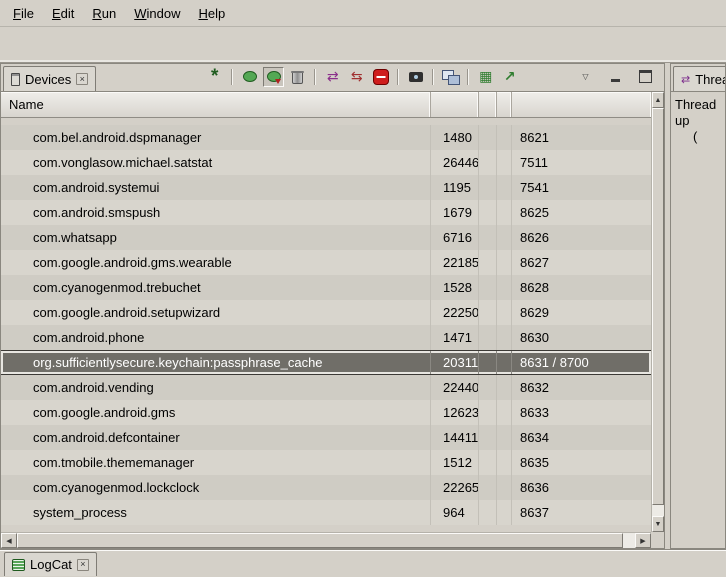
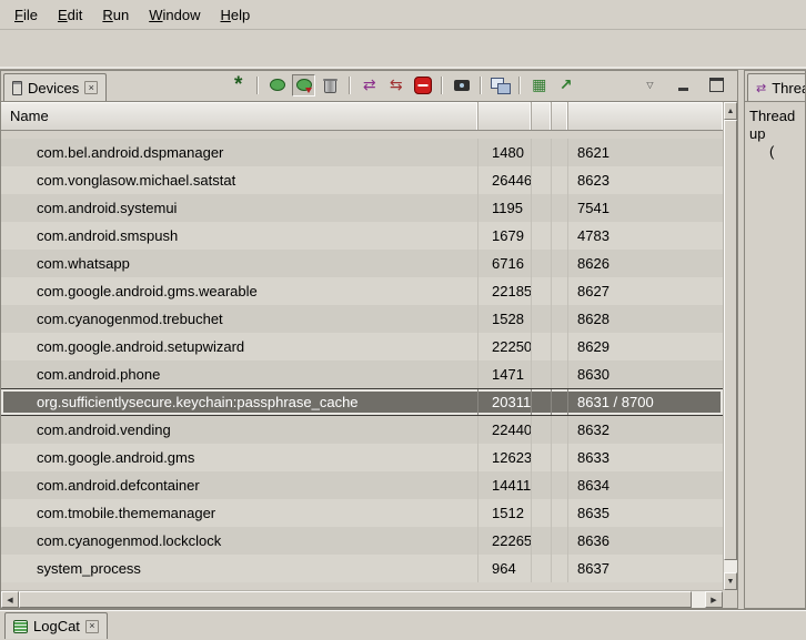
  File
  Edit
  Run
  Window
  Help
  Devices
  ×
  *
  ⇄
  ⇆
  ▦
  ↗
  ▽
  Name
  com.bel.android.dspmanager
  1480
  8621
  com.vonglasow.michael.satstat
  26446
- 7511
+ 8623
  com.android.systemui
  1195
  7541
  com.android.smspush
  1679
- 8625
+ 4783
  com.whatsapp
  6716
  8626
  com.google.android.gms.wearable
  22185
  8627
  com.cyanogenmod.trebuchet
  1528
  8628
  com.google.android.setupwizard
  22250
  8629
  com.android.phone
  1471
  8630
  org.sufficientlysecure.keychain:passphrase_cache
  20311
  8631 / 8700
  com.android.vending
  22440
  8632
  com.google.android.gms
  12623
  8633
  com.android.defcontainer
  14411
  8634
  com.tmobile.thememanager
  1512
  8635
  com.cyanogenmod.lockclock
  22265
  8636
  system_process
  964
  8637
  ⇄
  Thread up
  (
  LogCat
  ×
